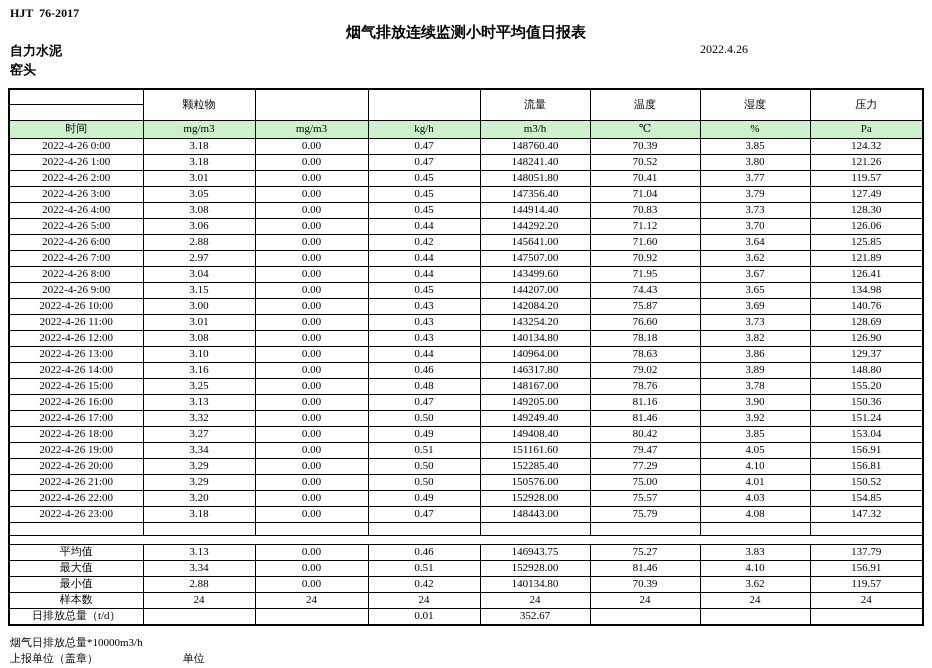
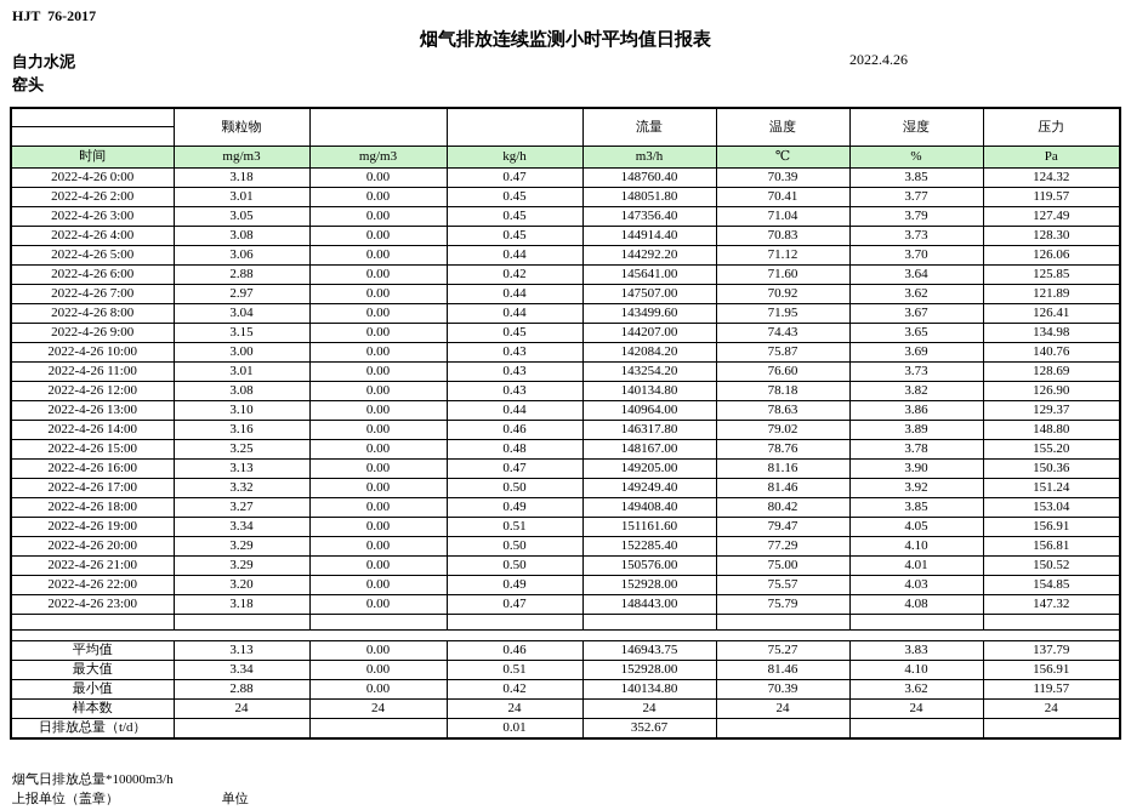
  HJT 76-2017
  烟气排放连续监测小时平均值日报表
  2022.4.26
  自力水泥
  窑头
  	颗粒物			流量	温度	湿度	压力
  时间	mg/m3	mg/m3	kg/h	m3/h	℃	%	Pa
  2022-4-26 0:00	3.18	0.00	0.47	148760.40	70.39	3.85	124.32
- 2022-4-26 1:00	3.18	0.00	0.47	148241.40	70.52	3.80	121.26
  2022-4-26 2:00	3.01	0.00	0.45	148051.80	70.41	3.77	119.57
  2022-4-26 3:00	3.05	0.00	0.45	147356.40	71.04	3.79	127.49
  2022-4-26 4:00	3.08	0.00	0.45	144914.40	70.83	3.73	128.30
  2022-4-26 5:00	3.06	0.00	0.44	144292.20	71.12	3.70	126.06
  2022-4-26 6:00	2.88	0.00	0.42	145641.00	71.60	3.64	125.85
  2022-4-26 7:00	2.97	0.00	0.44	147507.00	70.92	3.62	121.89
  2022-4-26 8:00	3.04	0.00	0.44	143499.60	71.95	3.67	126.41
  2022-4-26 9:00	3.15	0.00	0.45	144207.00	74.43	3.65	134.98
  2022-4-26 10:00	3.00	0.00	0.43	142084.20	75.87	3.69	140.76
  2022-4-26 11:00	3.01	0.00	0.43	143254.20	76.60	3.73	128.69
  2022-4-26 12:00	3.08	0.00	0.43	140134.80	78.18	3.82	126.90
  2022-4-26 13:00	3.10	0.00	0.44	140964.00	78.63	3.86	129.37
  2022-4-26 14:00	3.16	0.00	0.46	146317.80	79.02	3.89	148.80
  2022-4-26 15:00	3.25	0.00	0.48	148167.00	78.76	3.78	155.20
  2022-4-26 16:00	3.13	0.00	0.47	149205.00	81.16	3.90	150.36
  2022-4-26 17:00	3.32	0.00	0.50	149249.40	81.46	3.92	151.24
  2022-4-26 18:00	3.27	0.00	0.49	149408.40	80.42	3.85	153.04
  2022-4-26 19:00	3.34	0.00	0.51	151161.60	79.47	4.05	156.91
  2022-4-26 20:00	3.29	0.00	0.50	152285.40	77.29	4.10	156.81
  2022-4-26 21:00	3.29	0.00	0.50	150576.00	75.00	4.01	150.52
  2022-4-26 22:00	3.20	0.00	0.49	152928.00	75.57	4.03	154.85
  2022-4-26 23:00	3.18	0.00	0.47	148443.00	75.79	4.08	147.32
  平均值	3.13	0.00	0.46	146943.75	75.27	3.83	137.79
  最大值	3.34	0.00	0.51	152928.00	81.46	4.10	156.91
  最小值	2.88	0.00	0.42	140134.80	70.39	3.62	119.57
  样本数	24	24	24	24	24	24	24
  日排放总量（t/d）			0.01	352.67
  烟气日排放总量*10000m3/h
  上报单位（盖章） 单位
